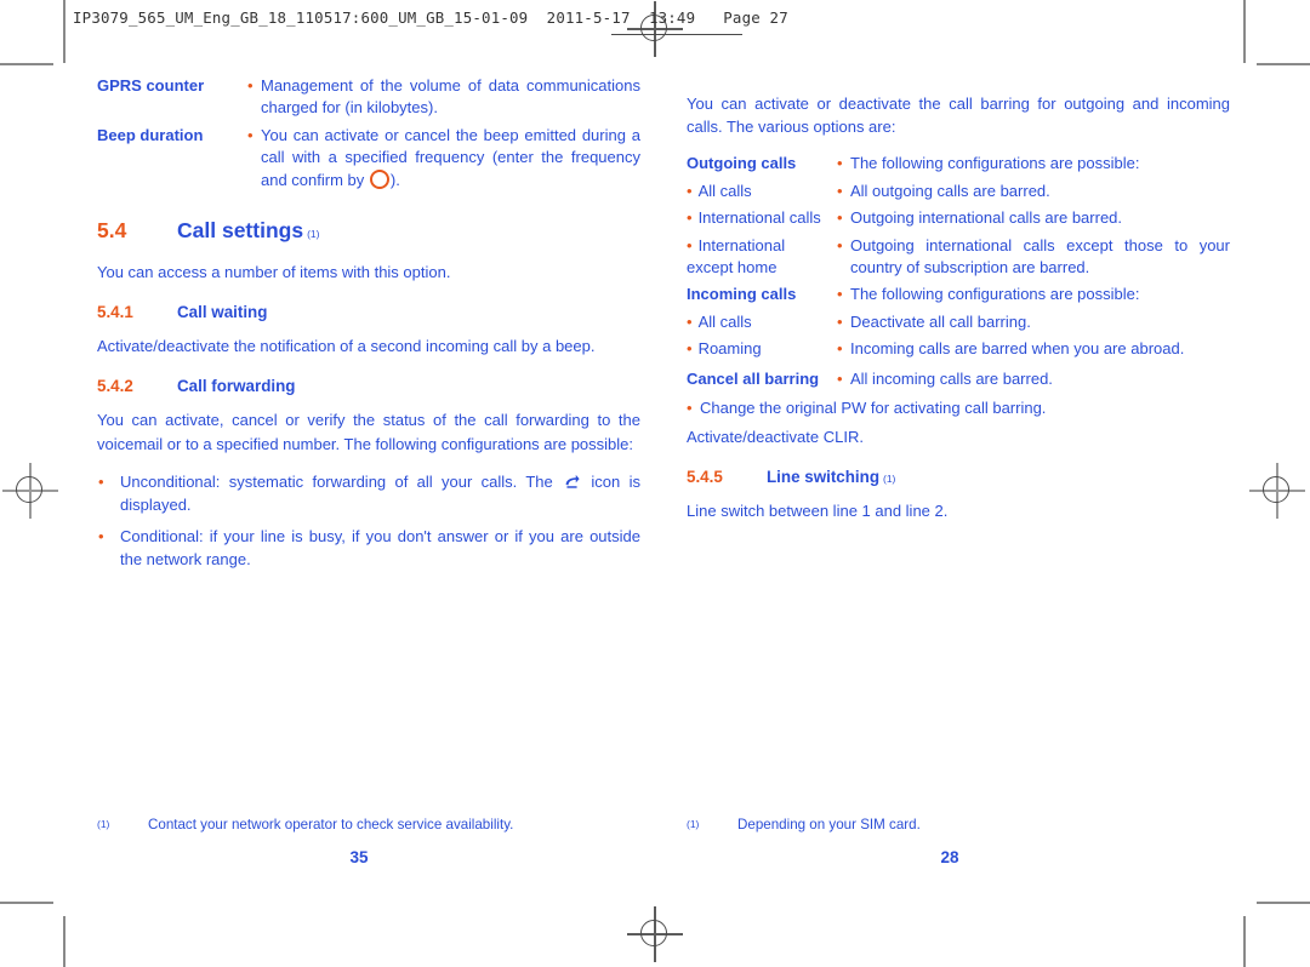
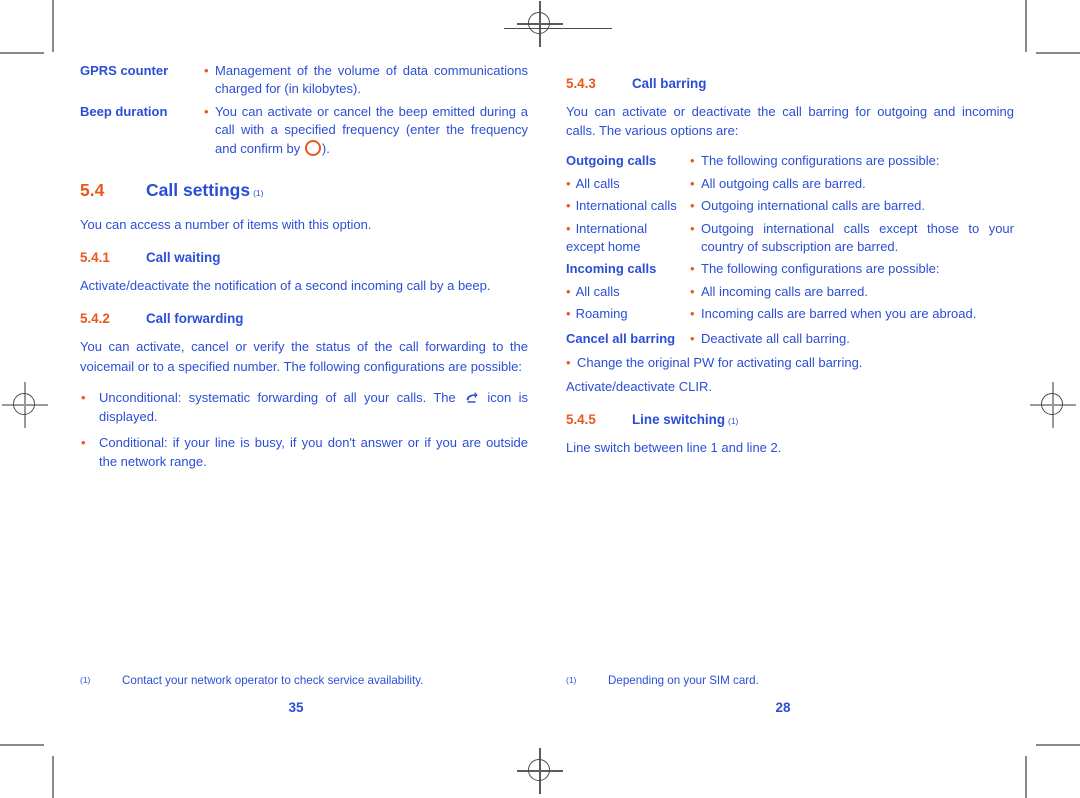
- IP3079_565_UM_Eng_GB_18_110517:600_UM_GB_15-01-09 2011-5-17 13:49 Page 27
  GPRS counter
  •
  Management of the volume of data communications charged for (in kilobytes).
  Beep duration
  •
  You can activate or cancel the beep emitted during a call with a specified frequency (enter the frequency and confirm by ).
  5.4
  Call settings
  (1)
  You can access a number of items with this option.
  5.4.1
  Call waiting
  Activate/deactivate the notification of a second incoming call by a beep.
  5.4.2
  Call forwarding
  You can activate, cancel or verify the status of the call forwarding to the voicemail or to a specified number. The following configurations are possible:
  •
  Unconditional: systematic forwarding of all your calls. The icon is displayed.
  •
  Conditional: if your line is busy, if you don't answer or if you are outside the network range.
  (1)
  Contact your network operator to check service availability.
  35
+ 5.4.3
+ Call barring
  You can activate or deactivate the call barring for outgoing and incoming calls. The various options are:
  Outgoing calls
  •
  The following configurations are possible:
  • All calls
  •
  All outgoing calls are barred.
  • International calls
  •
  Outgoing international calls are barred.
  • International except home
  •
  Outgoing international calls except those to your country of subscription are barred.
  Incoming calls
  •
  The following configurations are possible:
  • All calls
  •
- Deactivate all call barring.
+ All incoming calls are barred.
  • Roaming
  •
  Incoming calls are barred when you are abroad.
  Cancel all barring
  •
- All incoming calls are barred.
+ Deactivate all call barring.
  •
  Change the original PW for activating call barring.
  Activate/deactivate CLIR.
  5.4.5
  Line switching
  (1)
  Line switch between line 1 and line 2.
  (1)
  Depending on your SIM card.
  28
